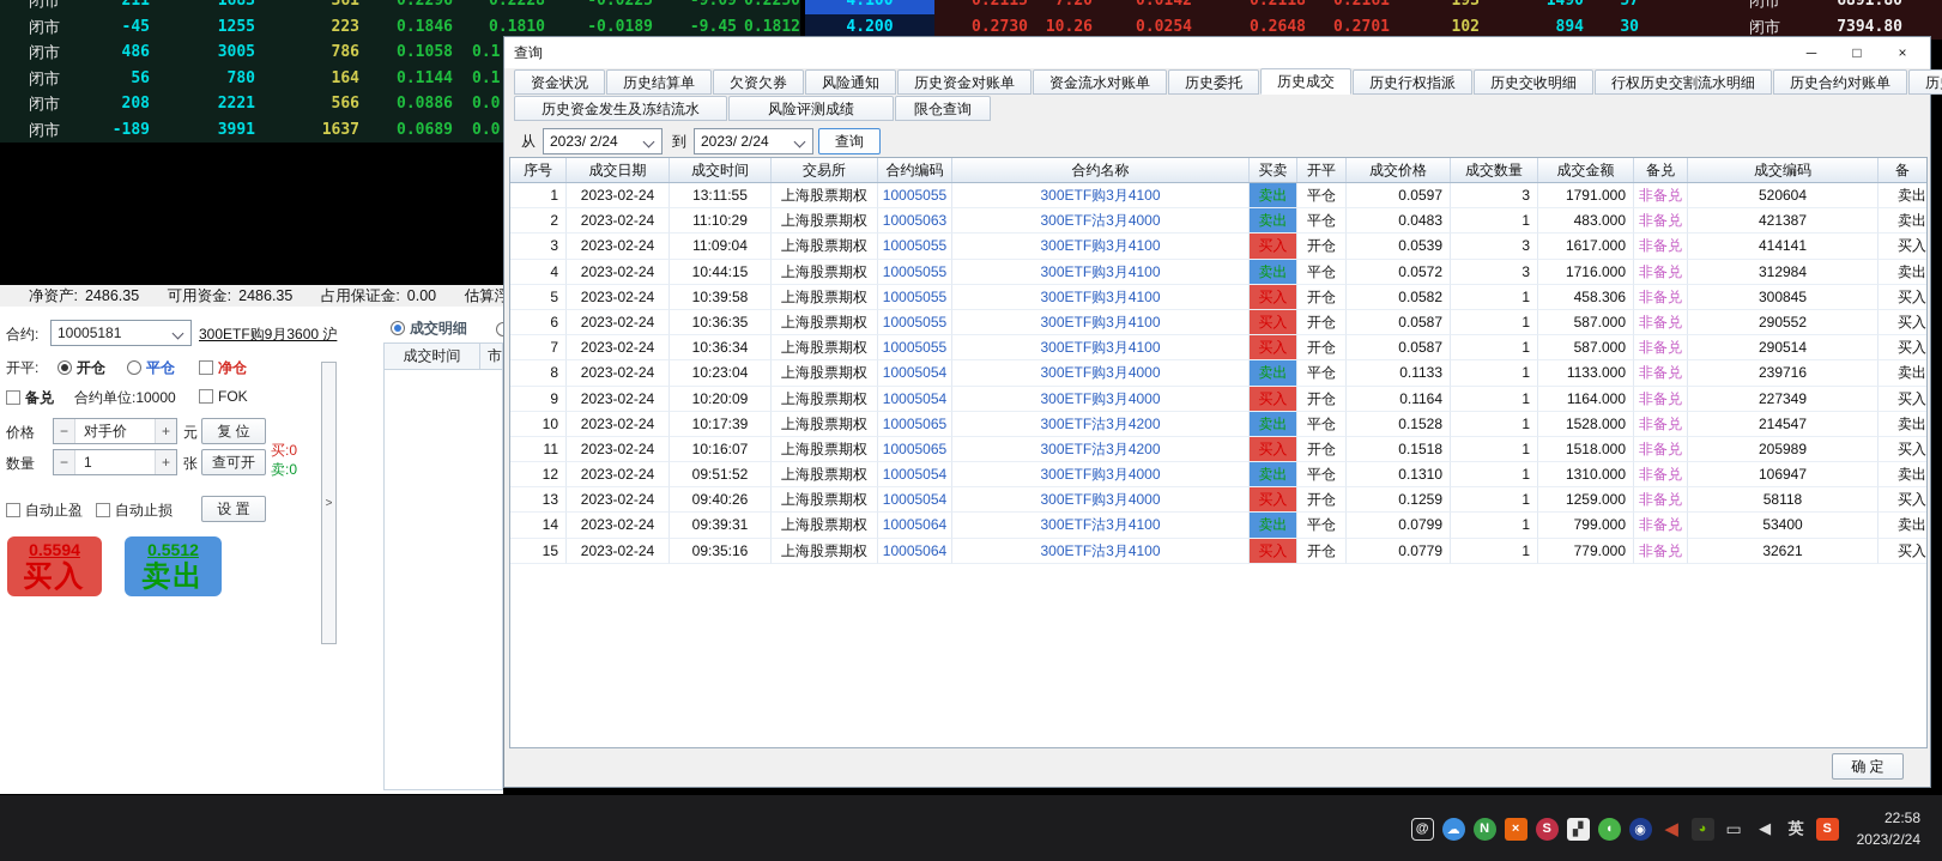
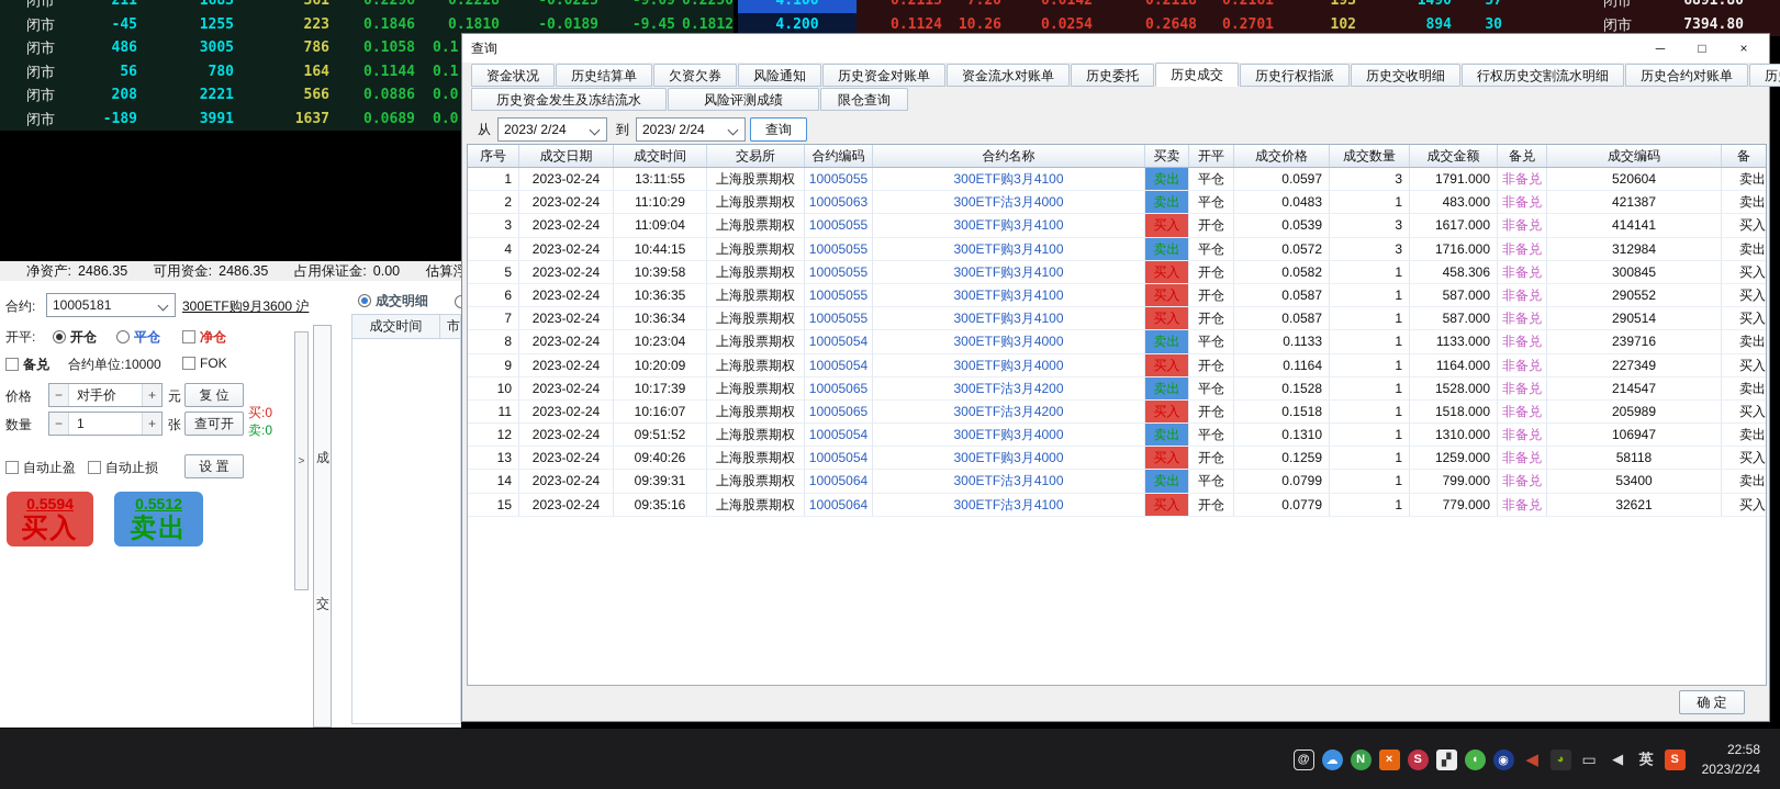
  闭市
  211
  1683
  361
  0.2296
  0.2228
  -0.0225
  -9.09
  0.2250
  4.100
  0.2115
  7.20
  0.0142
  0.2118
  0.2161
  193
  1490
  57
  闭市
  6891.80
  闭市
  -45
  1255
  223
  0.1846
  0.1810
  -0.0189
  -9.45
  0.1812
  4.200
- 0.2730
+ 0.1124
  10.26
  0.0254
  0.2648
  0.2701
  102
  894
  30
  闭市
  7394.80
  闭市
  486
  3005
  786
  0.1058
  0.1
  闭市
  56
  780
  164
  0.1144
  0.1
  闭市
  208
  2221
  566
  0.0886
  0.0
  闭市
  -189
  3991
  1637
  0.0689
  0.0
  净资产: 2486.35 可用资金: 2486.35 占用保证金: 0.00 估算浮
  合约:
  10005181
  300ETF购9月3600 沪
  开平:
  开仓
  平仓
  净仓
  备兑
  合约单位:10000
  FOK
  价格
  −
  对手价
  +
  元
  复 位
  数量
  −
  1
  +
  张
  查可开
  买:0
  卖:0
  自动止盈
  自动止损
  设 置
  0.5594
  买入
  0.5512
  卖出
  >
+ 成
+ 交
  成交明细
  成交时间
  市
  查询
  ─
  □
  ×
  资金状况
  历史结算单
  欠资欠券
  风险通知
  历史资金对账单
  资金流水对账单
  历史委托
  历史成交
  历史行权指派
  历史交收明细
  行权历史交割流水明细
  历史合约对账单
  历史资金发生及冻结流水
  风险评测成绩
  限仓查询
  从
  2023/ 2/24
  到
  2023/ 2/24
  查询
  序号
  成交日期
  成交时间
  交易所
  合约编码
  合约名称
  买卖
  开平
  成交价格
  成交数量
  成交金额
  备兑
  成交编码
  备
  1
  2023-02-24
  13:11:55
  上海股票期权
  10005055
  300ETF购3月4100
  卖出
  平仓
  0.0597
  3
  1791.000
  非备兑
  520604
  卖出
  2
  2023-02-24
  11:10:29
  上海股票期权
  10005063
  300ETF沽3月4000
  卖出
  平仓
  0.0483
  1
  483.000
  非备兑
  421387
  卖出
  3
  2023-02-24
  11:09:04
  上海股票期权
  10005055
  300ETF购3月4100
  买入
  开仓
  0.0539
  3
  1617.000
  非备兑
  414141
  买入
  4
  2023-02-24
  10:44:15
  上海股票期权
  10005055
  300ETF购3月4100
  卖出
  平仓
  0.0572
  3
  1716.000
  非备兑
  312984
  卖出
  5
  2023-02-24
  10:39:58
  上海股票期权
  10005055
  300ETF购3月4100
  买入
  开仓
  0.0582
  1
  458.306
  非备兑
  300845
  买入
  6
  2023-02-24
  10:36:35
  上海股票期权
  10005055
  300ETF购3月4100
  买入
  开仓
  0.0587
  1
  587.000
  非备兑
  290552
  买入
  7
  2023-02-24
  10:36:34
  上海股票期权
  10005055
  300ETF购3月4100
  买入
  开仓
  0.0587
  1
  587.000
  非备兑
  290514
  买入
  8
  2023-02-24
  10:23:04
  上海股票期权
  10005054
  300ETF购3月4000
  卖出
  平仓
  0.1133
  1
  1133.000
  非备兑
  239716
  卖出
  9
  2023-02-24
  10:20:09
  上海股票期权
  10005054
  300ETF购3月4000
  买入
  开仓
  0.1164
  1
  1164.000
  非备兑
  227349
  买入
  10
  2023-02-24
  10:17:39
  上海股票期权
  10005065
  300ETF沽3月4200
  卖出
  平仓
  0.1528
  1
  1528.000
  非备兑
  214547
  卖出
  11
  2023-02-24
  10:16:07
  上海股票期权
  10005065
  300ETF沽3月4200
  买入
  开仓
  0.1518
  1
  1518.000
  非备兑
  205989
  买入
  12
  2023-02-24
  09:51:52
  上海股票期权
  10005054
  300ETF购3月4000
  卖出
  平仓
  0.1310
  1
  1310.000
  非备兑
  106947
  卖出
  13
  2023-02-24
  09:40:26
  上海股票期权
  10005054
  300ETF购3月4000
  买入
  开仓
  0.1259
  1
  1259.000
  非备兑
  58118
  买入
  14
  2023-02-24
  09:39:31
  上海股票期权
  10005064
  300ETF沽3月4100
  卖出
  平仓
  0.0799
  1
  799.000
  非备兑
  53400
  卖出
  15
  2023-02-24
  09:35:16
  上海股票期权
  10005064
  300ETF沽3月4100
  买入
  开仓
  0.0779
  1
  779.000
  非备兑
  32621
  买入
  确 定
  @
  ☁
  N
  ×
  S
  ▞
  ◖
  ◉
  ◀
  ◕
  ▭
  ◀
  英
  S
  22:58
  2023/2/24
